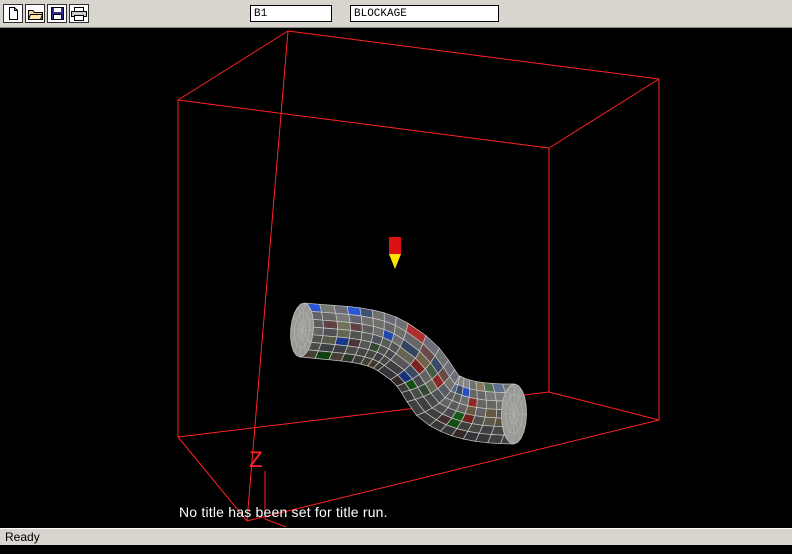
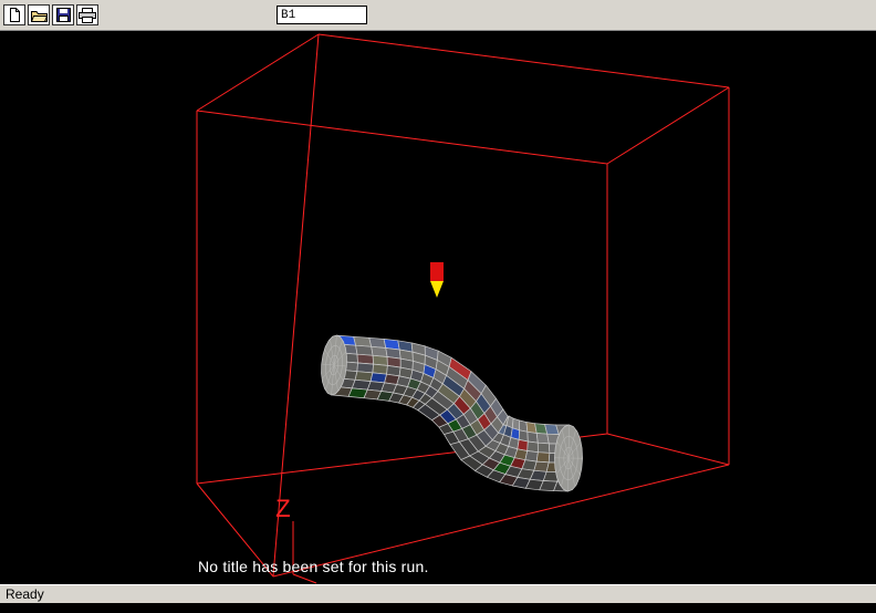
  B1
- BLOCKAGE
  Z
- No title has been set for title run.
+ No title has been set for this run.
  Ready
